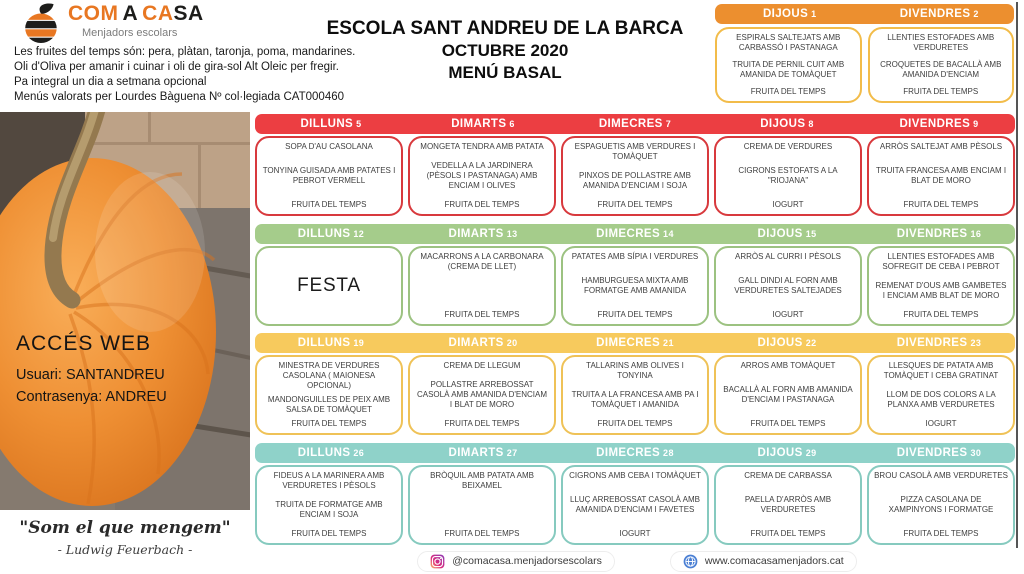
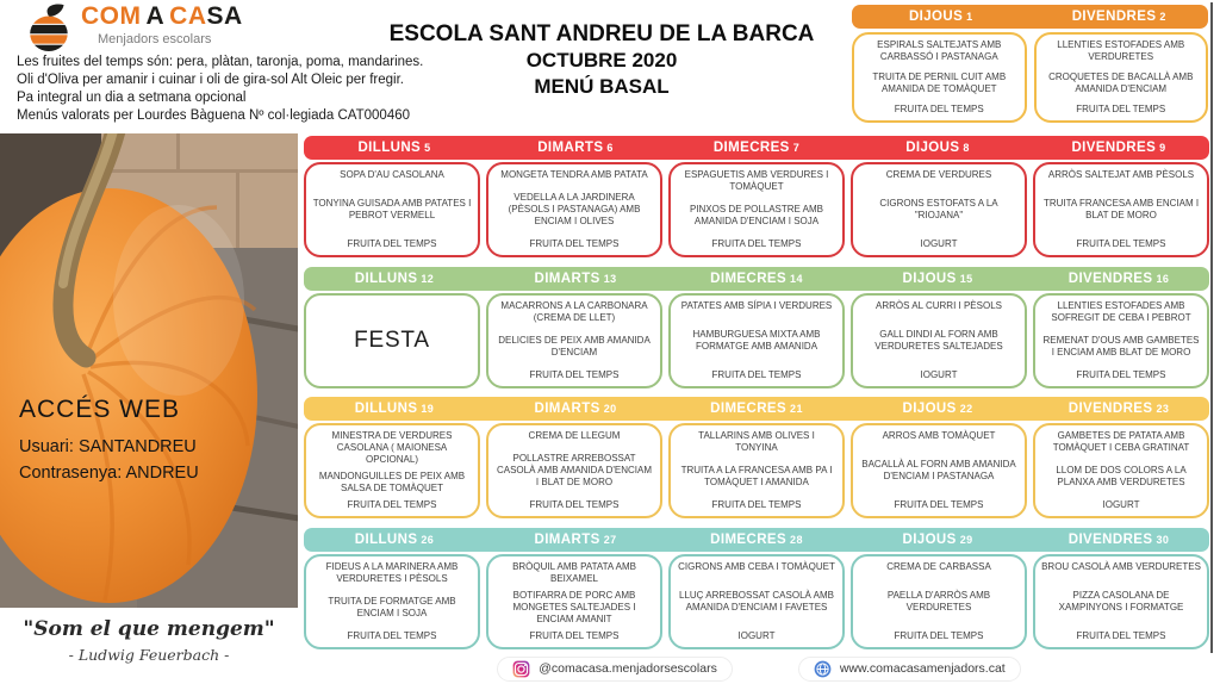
  COM A CASA
  Menjadors escolars
  Les fruites del temps són: pera, plàtan, taronja, poma, mandarines.
  Oli d'Oliva per amanir i cuinar i oli de gira-sol Alt Oleic per fregir.
  Pa integral un dia a setmana opcional
  Menús valorats per Lourdes Bàguena Nº col·legiada CAT000460
  ESCOLA SANT ANDREU DE LA BARCA
  OCTUBRE 2020
  MENÚ BASAL
  DIJOUS 1
  DIVENDRES 2
  ESPIRALS SALTEJATS AMB CARBASSÓ I PASTANAGA
  TRUITA DE PERNIL CUIT AMB AMANIDA DE TOMÀQUET
  FRUITA DEL TEMPS
  LLENTIES ESTOFADES AMB VERDURETES
  CROQUETES DE BACALLÀ AMB AMANIDA D'ENCIAM
  FRUITA DEL TEMPS
  DILLUNS 5
  DIMARTS 6
  DIMECRES 7
  DIJOUS 8
  DIVENDRES 9
  SOPA D'AU CASOLANA
  TONYINA GUISADA AMB PATATES I PEBROT VERMELL
  FRUITA DEL TEMPS
  MONGETA TENDRA AMB PATATA
  VEDELLA A LA JARDINERA (PÈSOLS I PASTANAGA) AMB ENCIAM I OLIVES
  FRUITA DEL TEMPS
  ESPAGUETIS AMB VERDURES I TOMÀQUET
  PINXOS DE POLLASTRE AMB AMANIDA D'ENCIAM I SOJA
  FRUITA DEL TEMPS
  CREMA DE VERDURES
  CIGRONS ESTOFATS A LA "RIOJANA"
  IOGURT
  ARRÒS SALTEJAT AMB PÈSOLS
  TRUITA FRANCESA AMB ENCIAM I BLAT DE MORO
  FRUITA DEL TEMPS
  DILLUNS 12
  DIMARTS 13
  DIMECRES 14
  DIJOUS 15
  DIVENDRES 16
  FESTA
  MACARRONS A LA CARBONARA (CREMA DE LLET)
+ DELICIES DE PEIX AMB AMANIDA D'ENCIAM
  FRUITA DEL TEMPS
  PATATES AMB SÍPIA I VERDURES
  HAMBURGUESA MIXTA AMB FORMATGE AMB AMANIDA
  FRUITA DEL TEMPS
  ARRÒS AL CURRI I PÈSOLS
  GALL DINDI AL FORN AMB VERDURETES SALTEJADES
  IOGURT
  LLENTIES ESTOFADES AMB SOFREGIT DE CEBA I PEBROT
  REMENAT D'OUS AMB GAMBETES I ENCIAM AMB BLAT DE MORO
  FRUITA DEL TEMPS
  DILLUNS 19
  DIMARTS 20
  DIMECRES 21
  DIJOUS 22
  DIVENDRES 23
  MINESTRA DE VERDURES CASOLANA ( MAIONESA OPCIONAL)
  MANDONGUILLES DE PEIX AMB SALSA DE TOMÀQUET
  FRUITA DEL TEMPS
  CREMA DE LLEGUM
  POLLASTRE ARREBOSSAT CASOLÀ AMB AMANIDA D'ENCIAM I BLAT DE MORO
  FRUITA DEL TEMPS
  TALLARINS AMB OLIVES I TONYINA
  TRUITA A LA FRANCESA AMB PA I TOMÀQUET I AMANIDA
  FRUITA DEL TEMPS
  ARROS AMB TOMÀQUET
  BACALLÀ AL FORN AMB AMANIDA D'ENCIAM I PASTANAGA
  FRUITA DEL TEMPS
- LLESQUES DE PATATA AMB TOMÀQUET I CEBA GRATINAT
+ GAMBETES DE PATATA AMB TOMÀQUET I CEBA GRATINAT
  LLOM DE DOS COLORS A LA PLANXA AMB VERDURETES
  IOGURT
  DILLUNS 26
  DIMARTS 27
  DIMECRES 28
  DIJOUS 29
  DIVENDRES 30
  FIDEUS A LA MARINERA AMB VERDURETES I PÈSOLS
  TRUITA DE FORMATGE AMB ENCIAM I SOJA
  FRUITA DEL TEMPS
  BRÒQUIL AMB PATATA AMB BEIXAMEL
+ BOTIFARRA DE PORC AMB MONGETES SALTEJADES I ENCIAM AMANIT
  FRUITA DEL TEMPS
  CIGRONS AMB CEBA I TOMÀQUET
  LLUÇ ARREBOSSAT CASOLÀ AMB AMANIDA D'ENCIAM I FAVETES
  IOGURT
  CREMA DE CARBASSA
  PAELLA D'ARRÒS AMB VERDURETES
  FRUITA DEL TEMPS
  BROU CASOLÀ AMB VERDURETES
  PIZZA CASOLANA DE XAMPINYONS I FORMATGE
  FRUITA DEL TEMPS
  ACCÉS WEB
  Usuari: SANTANDREU
  Contrasenya: ANDREU
  "Som el que mengem"
  - Ludwig Feuerbach -
  @comacasa.menjadorsescolars
  www.comacasamenjadors.cat
